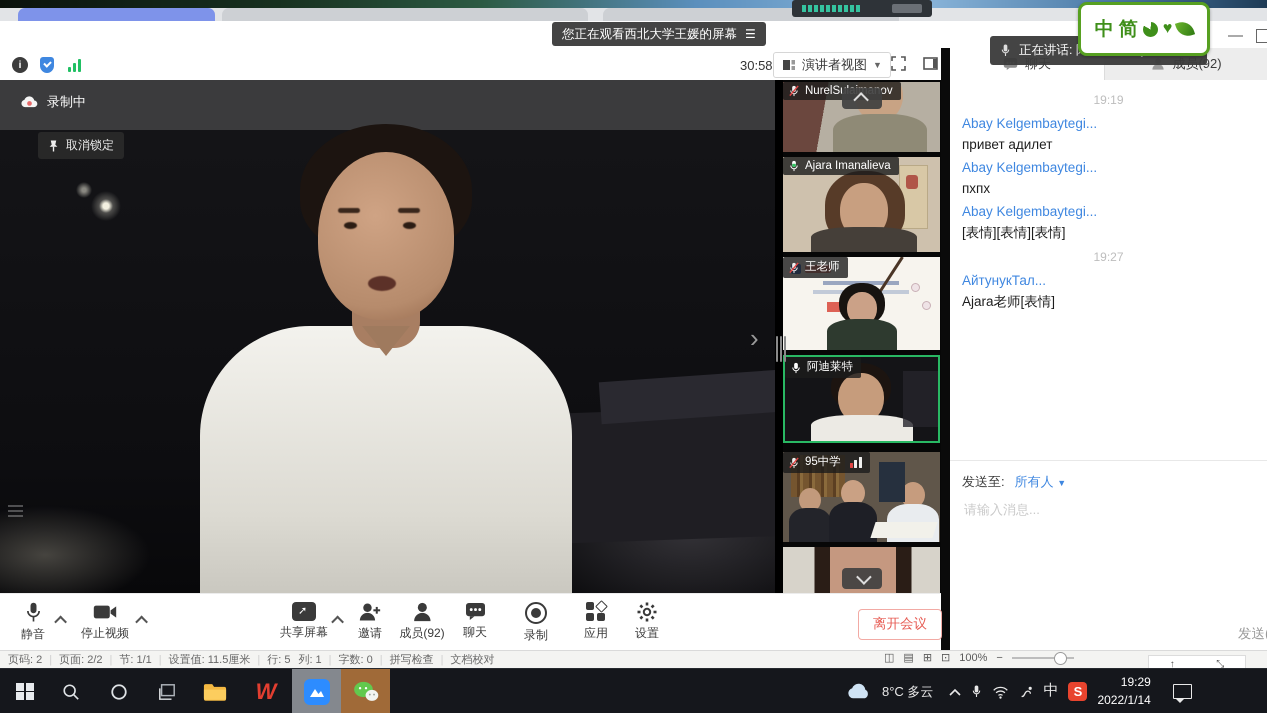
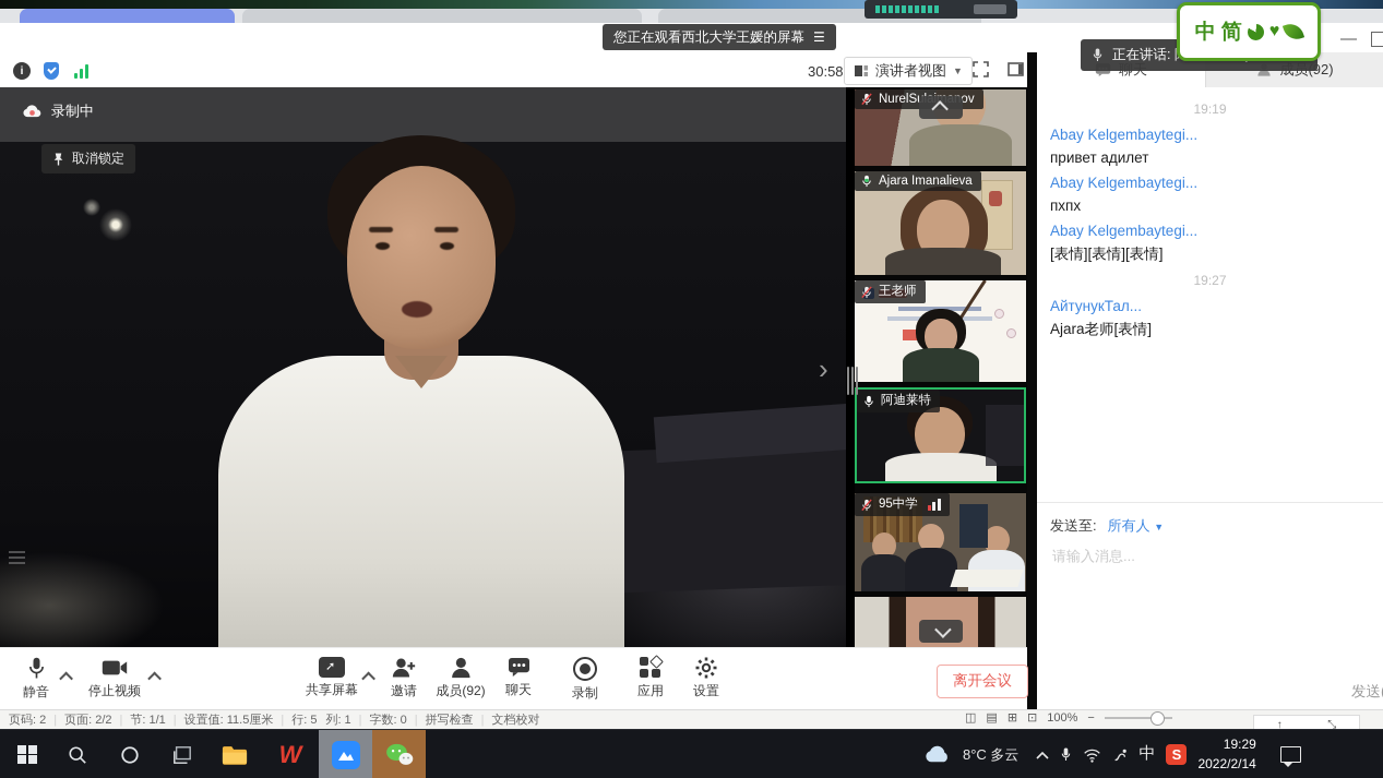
  i
  30:58
  演讲者视图
  ▼
  您正在观看西北大学王媛的屏幕
  ☰
  中
  简
  ♥
  —
  录制中
  取消锁定
  ›
  Ajara Imanalieva
  王老师
  阿迪莱特
  95中学
  19:19
  Abay Kelgembaytegi...
  привет адилет
  Abay Kelgembaytegi...
  пхпх
  Abay Kelgembaytegi...
  [表情][表情][表情]
  19:27
  АйтунукТал...
  Ajara老师[表情]
  发送至:
  所有人 ▼
  请输入消息...
  静音
  停止视频
  共享屏幕
  邀请
  成员(92)
  聊天
  录制
  应用
  设置
  离开会议
  页码: 2
  |
  页面: 2/2
  节: 1/1
  设置值: 11.5厘米
  |
  行: 5
  列: 1
  字数: 0
  拼写检查
  文档校对
  ◫
  ▤
  ⊞
  ⊡
  100%
  −
  ↑
  ⤡
  W
  8°C 多云
  中
  S
  19:29
- 2022/1/14
+ 2022/2/14
